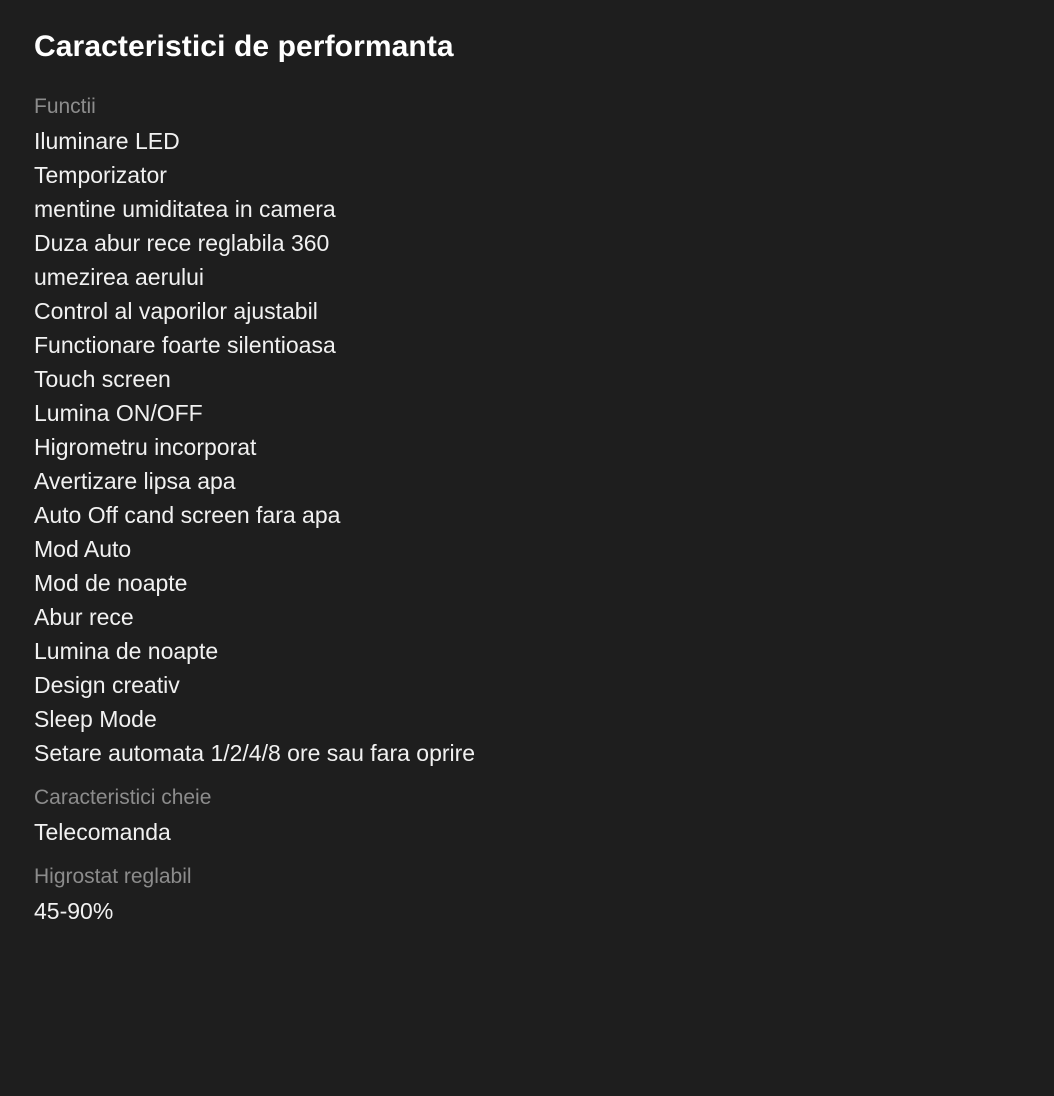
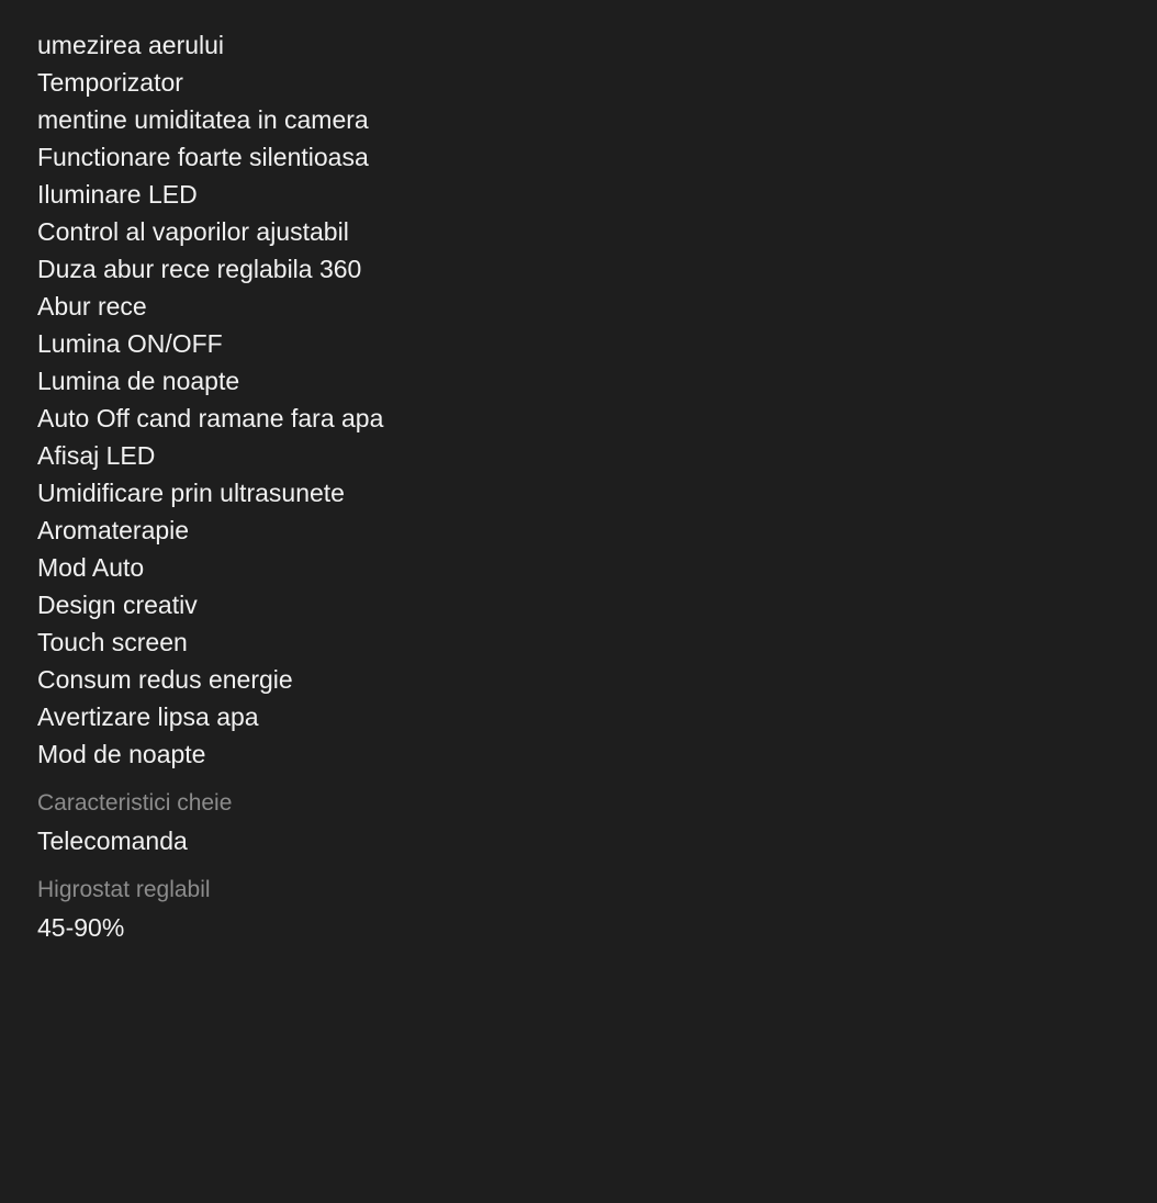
- Caracteristici de performanta
- Functii
- Iluminare LED
+ umezirea aerului
  Temporizator
  mentine umiditatea in camera
- Duza abur rece reglabila 360
+ Functionare foarte silentioasa
- umezirea aerului
+ Iluminare LED
  Control al vaporilor ajustabil
- Functionare foarte silentioasa
+ Duza abur rece reglabila 360
- Touch screen
+ Abur rece
  Lumina ON/OFF
- Higrometru incorporat
- Avertizare lipsa apa
+ Lumina de noapte
- Auto Off cand screen fara apa
+ Auto Off cand ramane fara apa
+ Afisaj LED
+ Umidificare prin ultrasunete
+ Aromaterapie
  Mod Auto
- Mod de noapte
+ Design creativ
- Abur rece
+ Touch screen
+ Consum redus energie
- Lumina de noapte
+ Avertizare lipsa apa
- Design creativ
+ Mod de noapte
- Sleep Mode
- Setare automata 1/2/4/8 ore sau fara oprire
  Caracteristici cheie
  Telecomanda
  Higrostat reglabil
  45-90%
